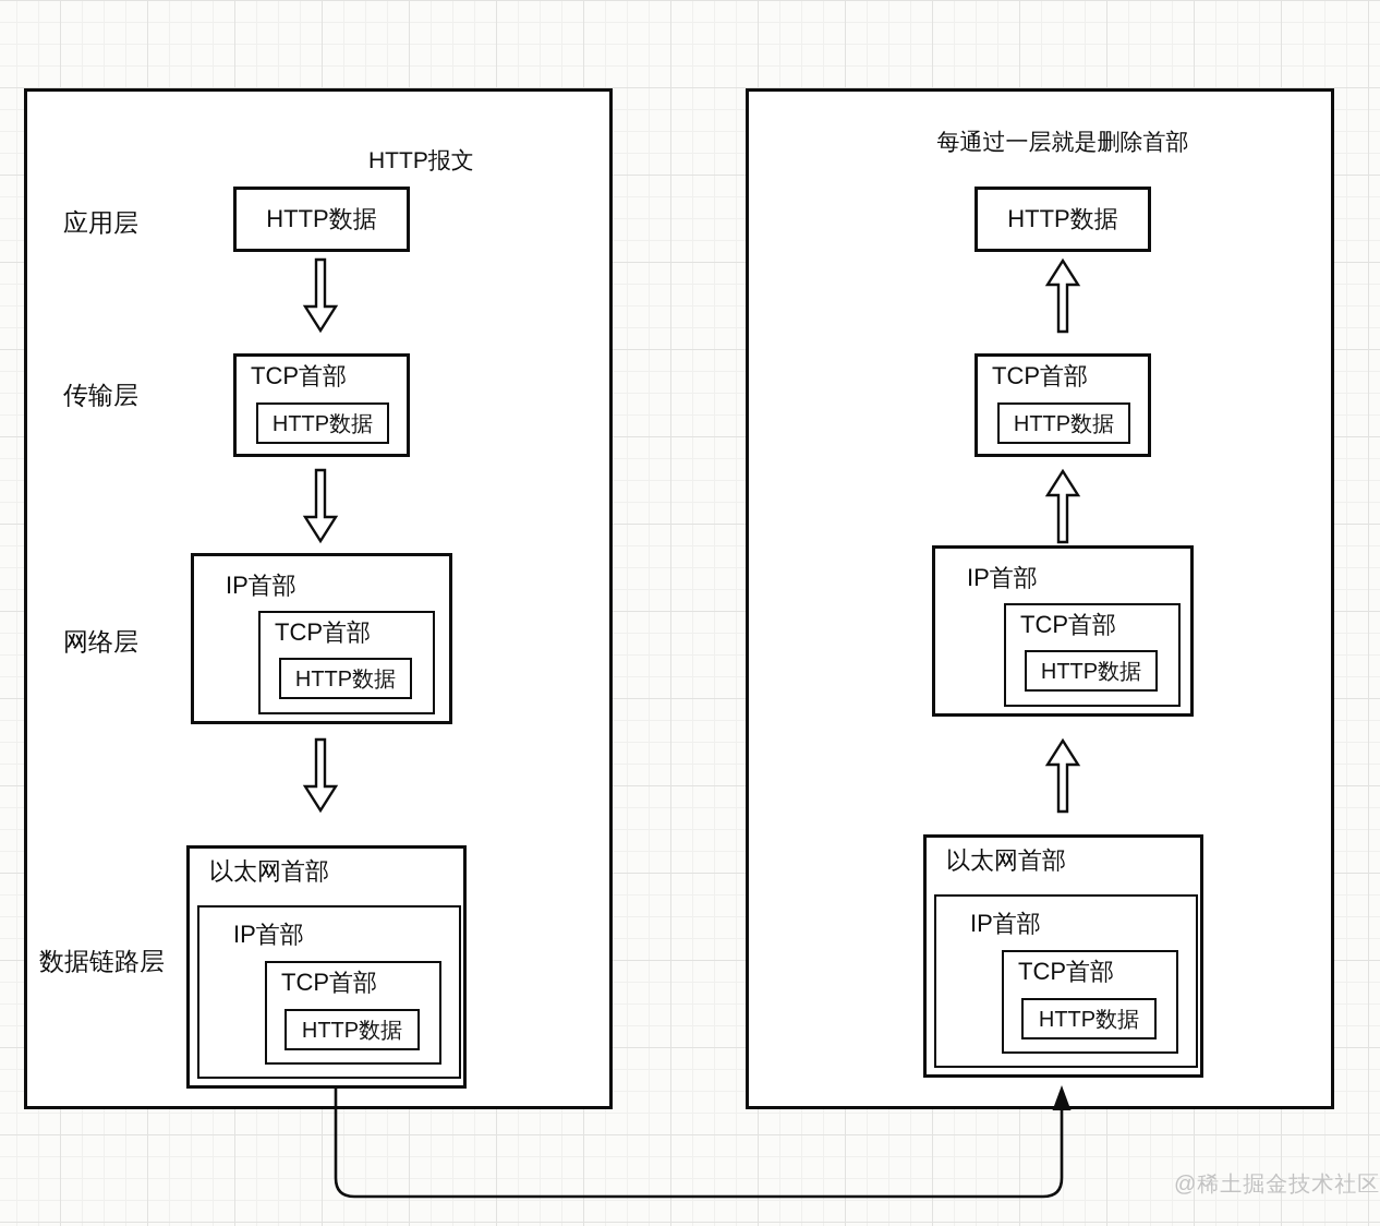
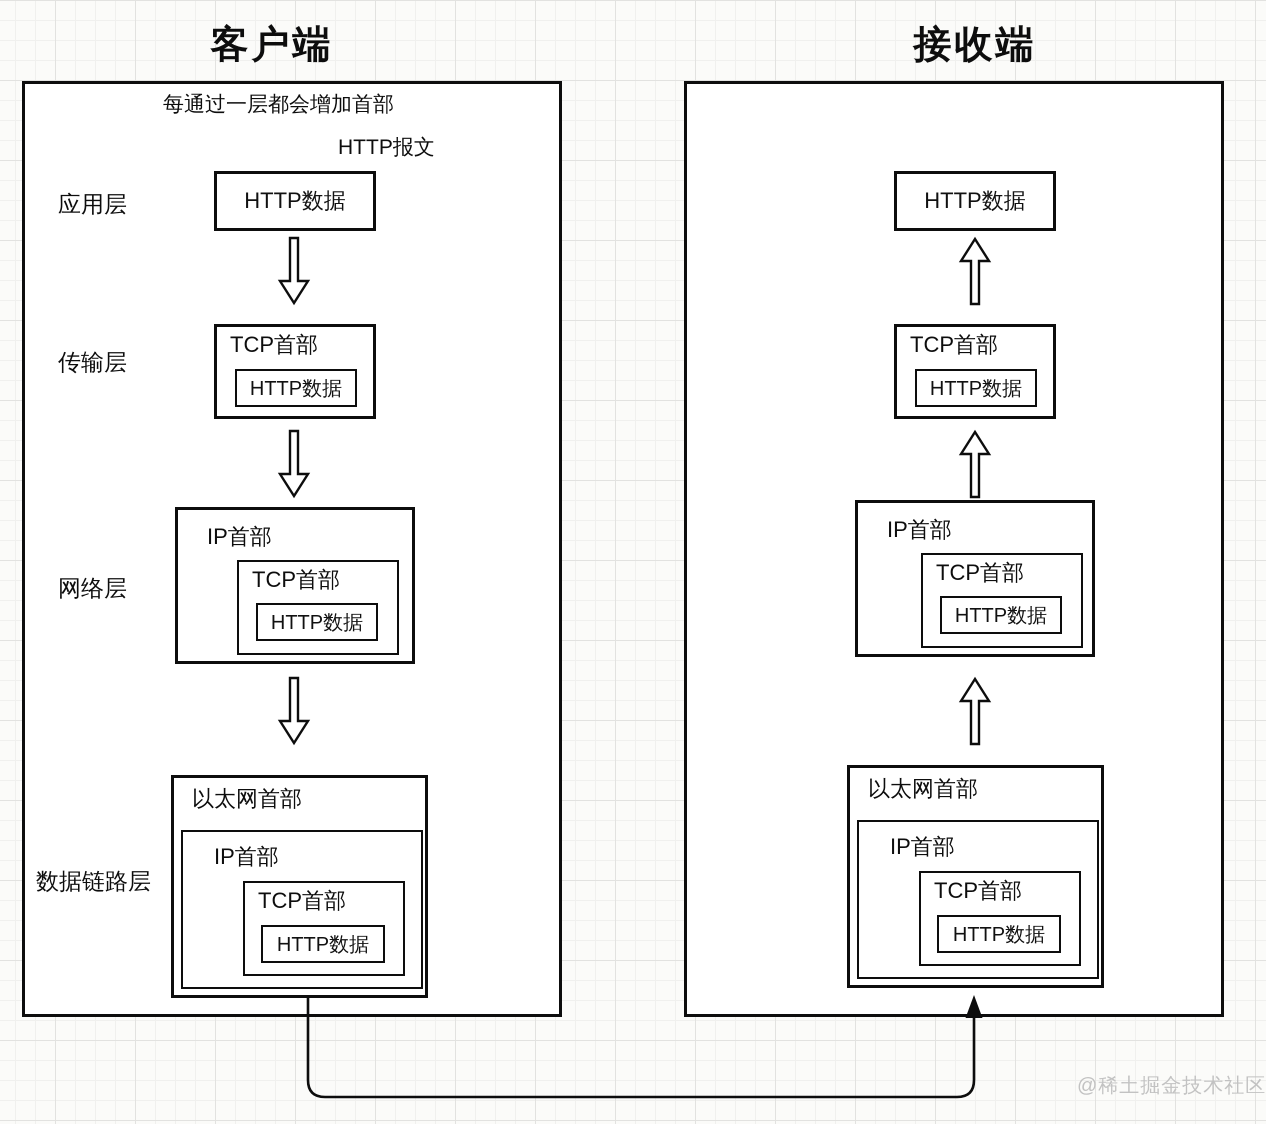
+ 客户端
+ 接收端
+ 每通过一层都会增加首部
  HTTP报文
  应用层
  传输层
  网络层
  数据链路层
  HTTP数据
  TCP首部
  HTTP数据
  IP首部
  TCP首部
  HTTP数据
  以太网首部
  IP首部
  TCP首部
  HTTP数据
- 每通过一层就是删除首部
  HTTP数据
  TCP首部
  HTTP数据
  IP首部
  TCP首部
  HTTP数据
  以太网首部
  IP首部
  TCP首部
  HTTP数据
  @稀土掘金技术社区
